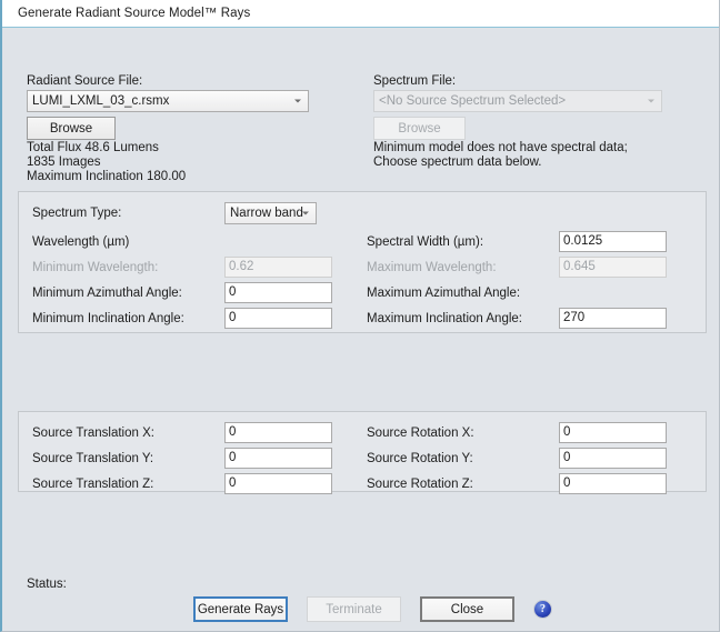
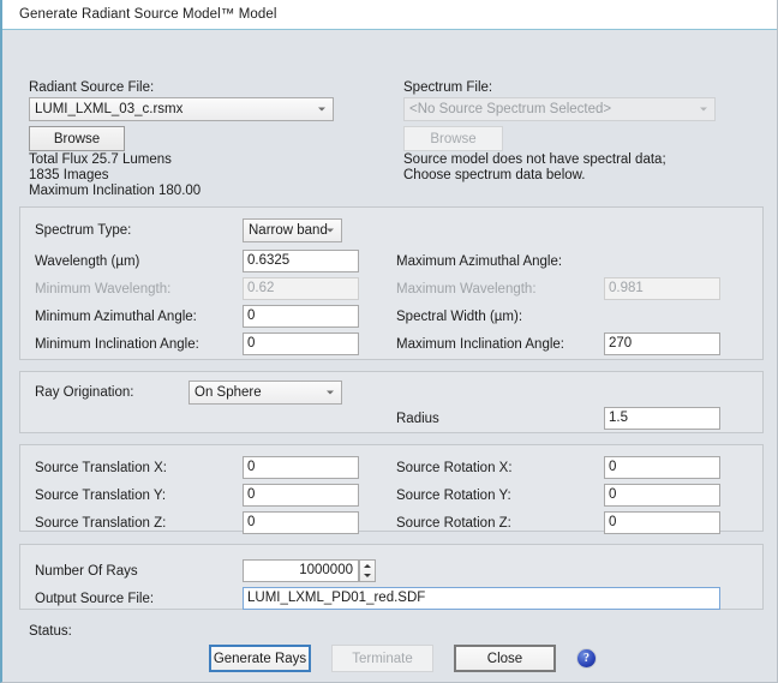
- Generate Radiant Source Model™ Rays
+ Generate Radiant Source Model™ Model
  Radiant Source File:
  LUMI_LXML_03_c.rsmx
  Browse
- Total Flux 48.6 Lumens
+ Total Flux 25.7 Lumens
  1835 Images
  Maximum Inclination 180.00
  Spectrum File:
  <No Source Spectrum Selected>
  Browse
- Minimum model does not have spectral data;
+ Source model does not have spectral data;
  Choose spectrum data below.
  Spectrum Type:
  Narrow band
  Wavelength (µm)
+ 0.6325
- Spectral Width (µm):
+ Maximum Azimuthal Angle:
- 0.0125
  Minimum Wavelength:
  0.62
  Maximum Wavelength:
- 0.645
+ 0.981
  Minimum Azimuthal Angle:
  0
- Maximum Azimuthal Angle:
+ Spectral Width (µm):
  Minimum Inclination Angle:
  0
  Maximum Inclination Angle:
  270
+ Ray Origination:
+ On Sphere
+ Radius
+ 1.5
  Source Translation X:
  0
  Source Rotation X:
  0
  Source Translation Y:
  0
  Source Rotation Y:
  0
  Source Translation Z:
  0
  Source Rotation Z:
  0
+ Number Of Rays
+ 1000000
+ Output Source File:
+ LUMI_LXML_PD01_red.SDF
  Status:
  Generate Rays
  Terminate
  Close
  ?
